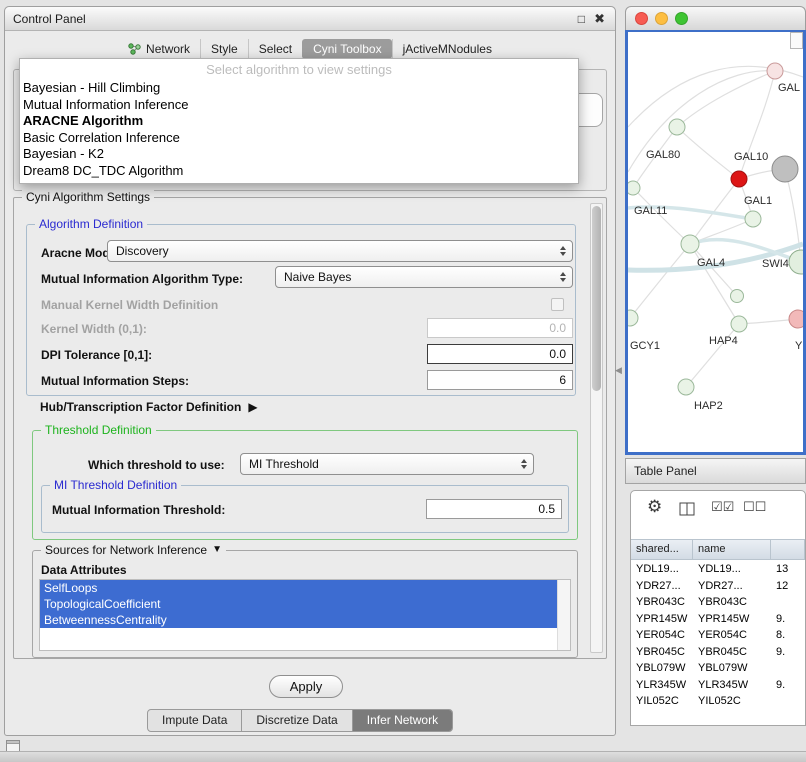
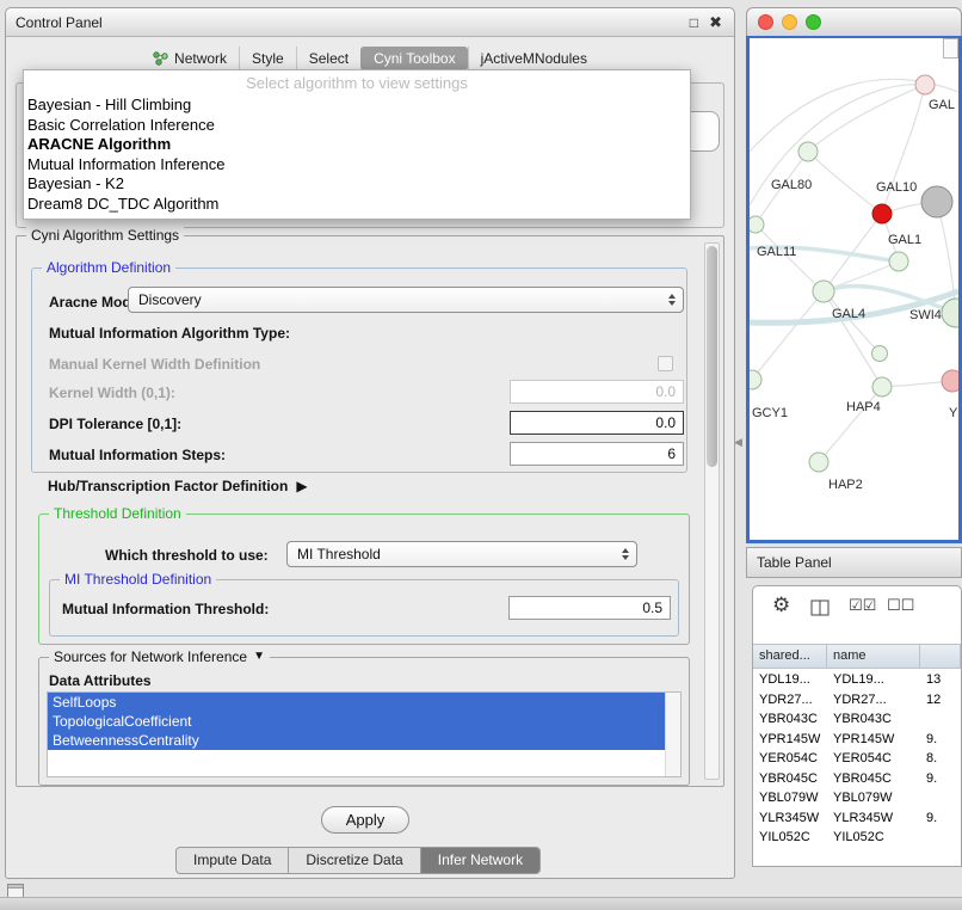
  Control Panel
  □
  ✖
  Network
  Style
  Select
  Cyni Toolbox
  jActiveMNodules
  Select algorithm to view settings
  Bayesian - Hill Climbing
- Mutual Information Inference
+ Basic Correlation Inference
  ARACNE Algorithm
- Basic Correlation Inference
+ Mutual Information Inference
  Bayesian - K2
  Dream8 DC_TDC Algorithm
  Cyni Algorithm Settings
  Algorithm Definition
  Aracne Mo
  Discovery
  Mutual Information Algorithm Type:
- Naive Bayes
  Manual Kernel Width Definition
  Kernel Width (0,1):
  0.0
  DPI Tolerance [0,1]:
  0.0
  Mutual Information Steps:
  6
  Hub/Transcription Factor Definition
  ▶
  Threshold Definition
  Which threshold to use:
  MI Threshold
  MI Threshold Definition
  Mutual Information Threshold:
  0.5
  Sources for Network Inference
  ▼
  Data Attributes
  SelfLoops
  TopologicalCoefficient
  BetweennessCentrality
  Apply
  Impute Data
  Discretize Data
  Infer Network
  ◀
  GAL
  GAL80
  GAL10
  GAL11
  GAL1
  SWI4
  GAL4
  GCY1
  HAP4
  Y
  HAP2
  Table Panel
  ⚙
  ☑☑
  ☐☐
  shared...
  name
  YDL19...
  YDL19...
  13
  YDR27...
  YDR27...
  12
  YBR043C
  YBR043C
  YPR145W
  YPR145W
  9.
  YER054C
  YER054C
  8.
  YBR045C
  YBR045C
  9.
  YBL079W
  YBL079W
  YLR345W
  YLR345W
  9.
  YIL052C
  YIL052C
